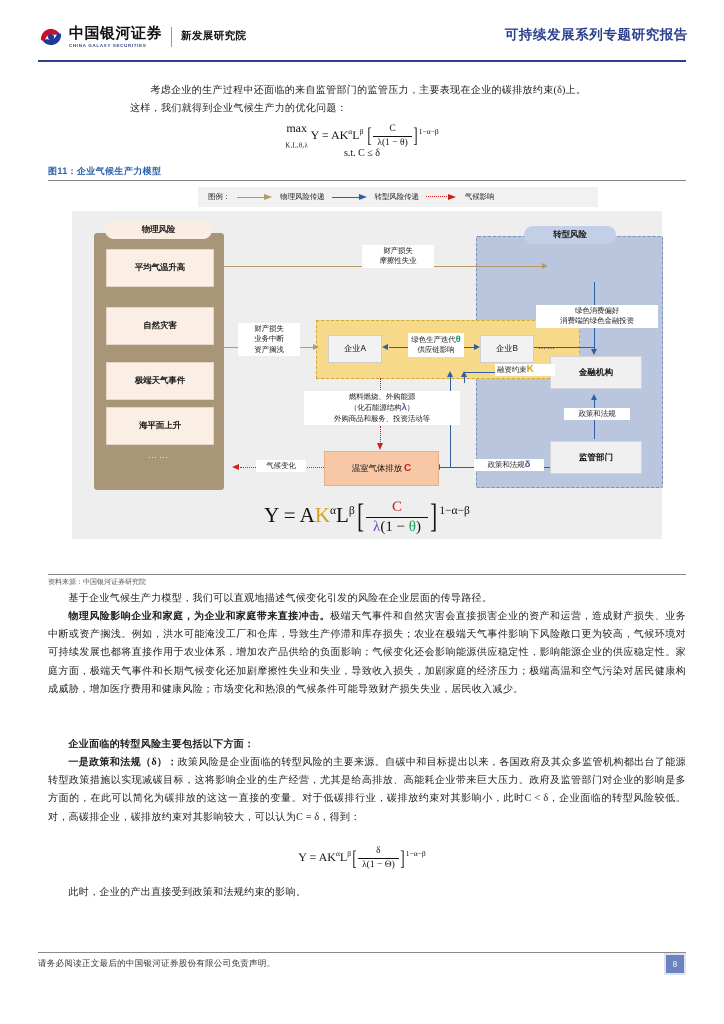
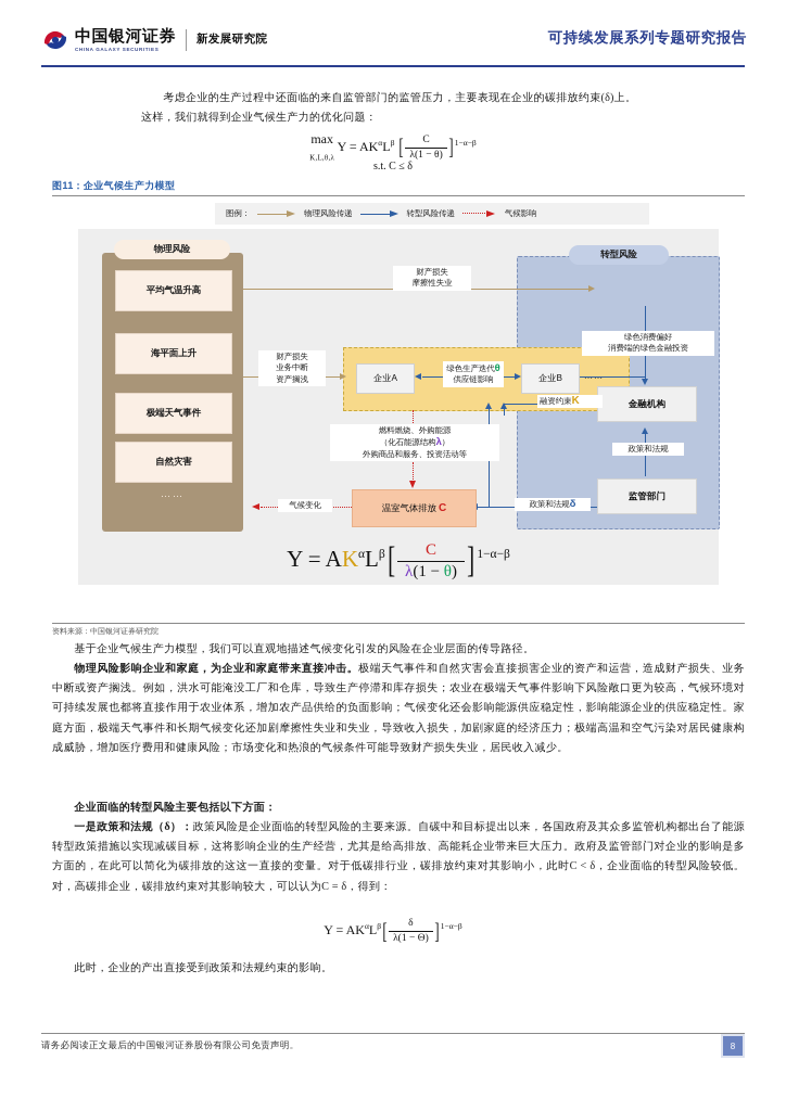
  中国银河证券
  新发展研究院
  可持续发展系列专题研究报告
  考虑企业的生产过程中还面临的来自监管部门的监管压力，主要表现在企业的碳排放约束(δ)上。
  这样，我们就得到企业气候生产力的优化问题：
  max
  C
  λ(1 − θ)
  ] 1−α−β
  s.t. C ≤ δ
  图11：企业气候生产力模型
  图例：
  物理风险传递
  转型风险传递
  气候影响
  物理风险
  平均气温升高
- 自然灾害
+ 海平面上升
  极端天气事件
- 海平面上升
+ 自然灾害
  ……
  转型风险
  金融机构
  监管部门
  企业A
  企业B
  ……
  温室气体排放
  C
  财产损失
  摩擦性失业
  财产损失
  业务中断
  资产搁浅
  绿色生产迭代θ
  供应链影响
  燃料燃烧、外购能源
  （化石能源结构λ）
  外购商品和服务、投资活动等
  气候变化
  绿色消费偏好
  消费端的绿色金融投资
  融资约束K
  政策和法规
  政策和法规δ
  Y = AKαLβ [
  C
  λ(1 − θ)
  ] 1−α−β
  基于企业气候生产力模型，我们可以直观地描述气候变化引发的风险在企业层面的传导路径。
  物理风险影响企业和家庭，为企业和家庭带来直接冲击。极端天气事件和自然灾害会直接损害企业的资产和运营，造成财产损失、业务中断或资产搁浅。例如，洪水可能淹没工厂和仓库，导致生产停滞和库存损失；农业在极端天气事件影响下风险敞口更为较高，气候环境对可持续发展也都将直接作用于农业体系，增加农产品供给的负面影响；气候变化还会影响能源供应稳定性，影响能源企业的供应稳定性。家庭方面，极端天气事件和长期气候变化还加剧摩擦性失业和失业，导致收入损失，加剧家庭的经济压力；极端高温和空气污染对居民健康构成威胁，增加医疗费用和健康风险；市场变化和热浪的气候条件可能导致财产损失失业，居民收入减少。
  企业面临的转型风险主要包括以下方面：
  一是政策和法规（δ）：政策风险是企业面临的转型风险的主要来源。自碳中和目标提出以来，各国政府及其众多监管机构都出台了能源转型政策措施以实现减碳目标，这将影响企业的生产经营，尤其是给高排放、高能耗企业带来巨大压力。政府及监管部门对企业的影响是多方面的，在此可以简化为碳排放的这这一直接的变量。对于低碳排行业，碳排放约束对其影响小，此时C < δ，企业面临的转型风险较低。对，高碳排企业，碳排放约束对其影响较大，可以认为C = δ，得到：
  Y = AKαLβ [
  δ
  λ(1 − Θ)
  ] 1−α−β
  此时，企业的产出直接受到政策和法规约束的影响。
  请务必阅读正文最后的中国银河证券股份有限公司免责声明。
  8
